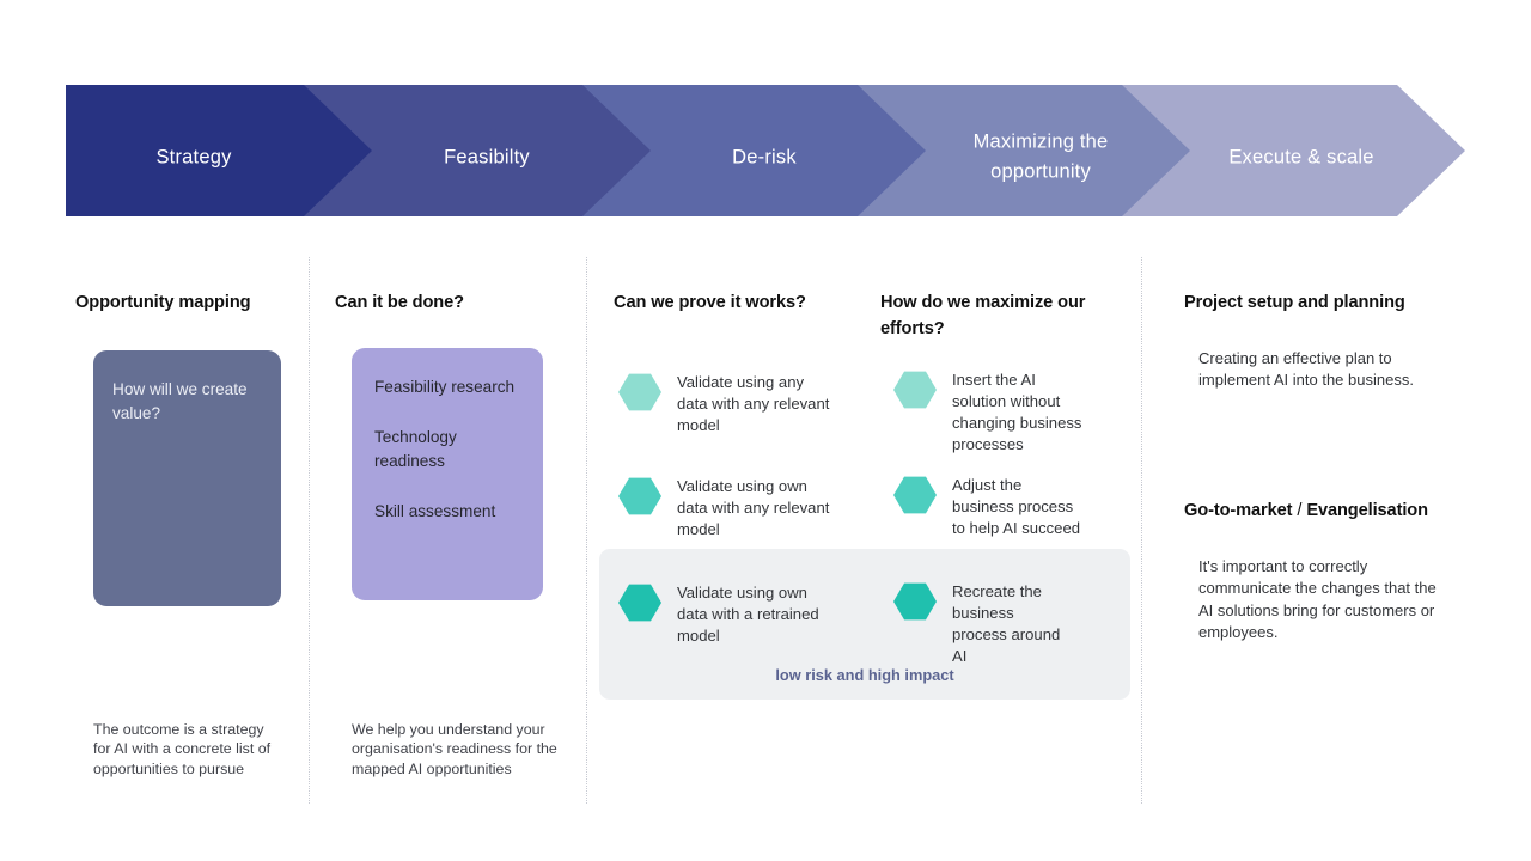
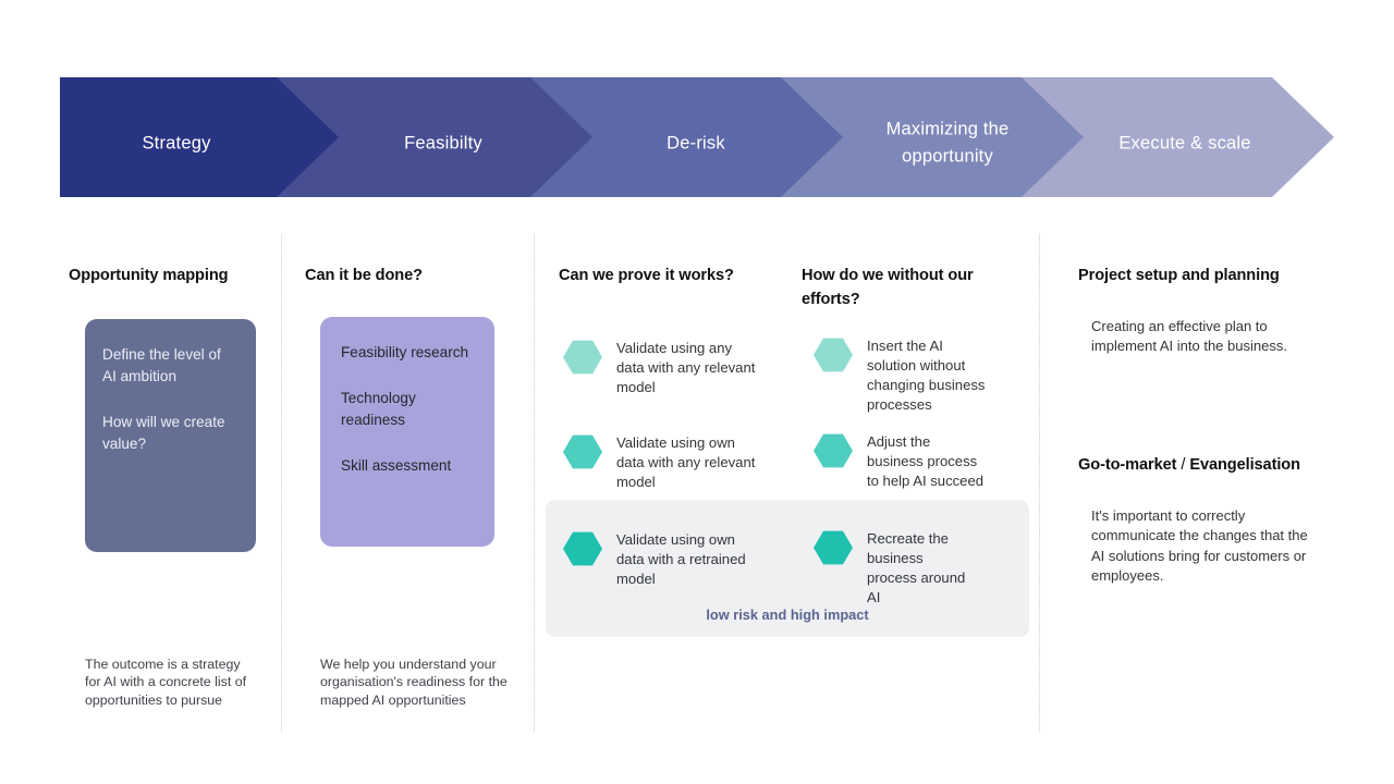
  Strategy
  Feasibilty
  De-risk
  Maximizing the
  opportunity
  Execute & scale
  Opportunity mapping
+ Define the level of AI ambition
  How will we create value?
  The outcome is a strategy for AI with a concrete list of opportunities to pursue
  Can it be done?
  Feasibility research
  Technology readiness
  Skill assessment
  We help you understand your organisation's readiness for the mapped AI opportunities
  Can we prove it works?
  Validate using any data with any relevant model
  Validate using own data with any relevant model
  Validate using own data with a retrained model
- How do we maximize our efforts?
+ How do we without our efforts?
  Insert the AI solution without changing business processes
  Adjust the business process to help AI succeed
  Recreate the business process around AI
  low risk and high impact
  Project setup and planning
  Creating an effective plan to implement AI into the business.
  Go-to-market / Evangelisation
  It's important to correctly communicate the changes that the AI solutions bring for customers or employees.
